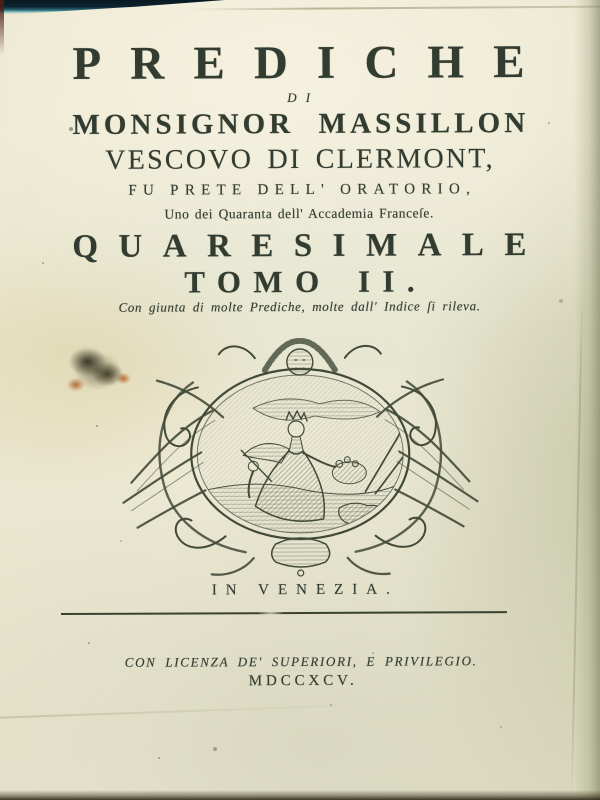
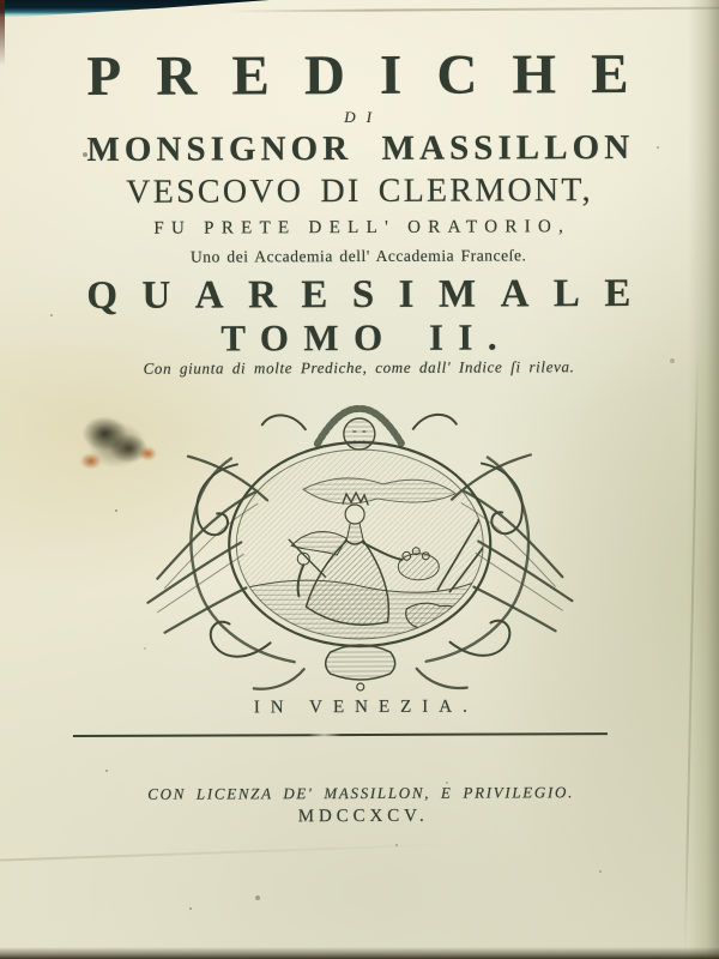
  PREDICHE
  DI
  MONSIGNOR MASSILLON
  VESCOVO DI CLERMONT,
  FU PRETE DELL' ORATORIO,
- Uno dei Quaranta dell' Accademia Franceſe.
+ Uno dei Accademia dell' Accademia Franceſe.
  QUARESIMALE
  TOMO II.
- Con giunta di molte Prediche, molte dall' Indice ſi rileva.
+ Con giunta di molte Prediche, come dall' Indice ſi rileva.
  IN VENEZIA.
- CON LICENZA DE' SUPERIORI, E PRIVILEGIO.
+ CON LICENZA DE' MASSILLON, E PRIVILEGIO.
  MDCCXCV.
